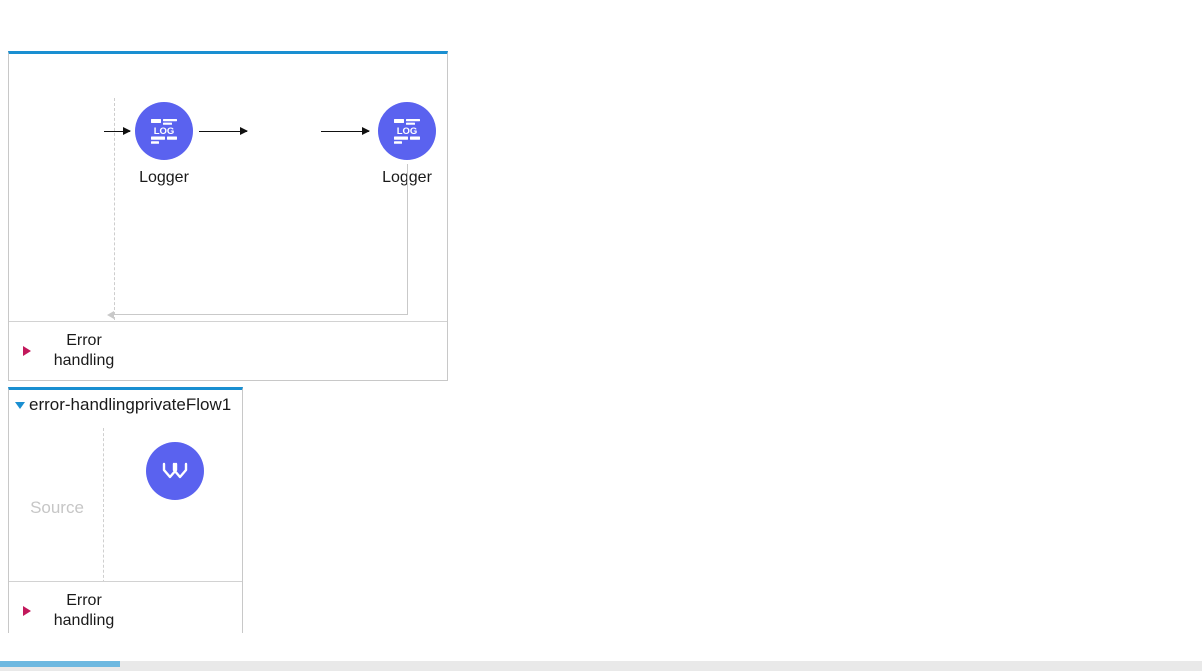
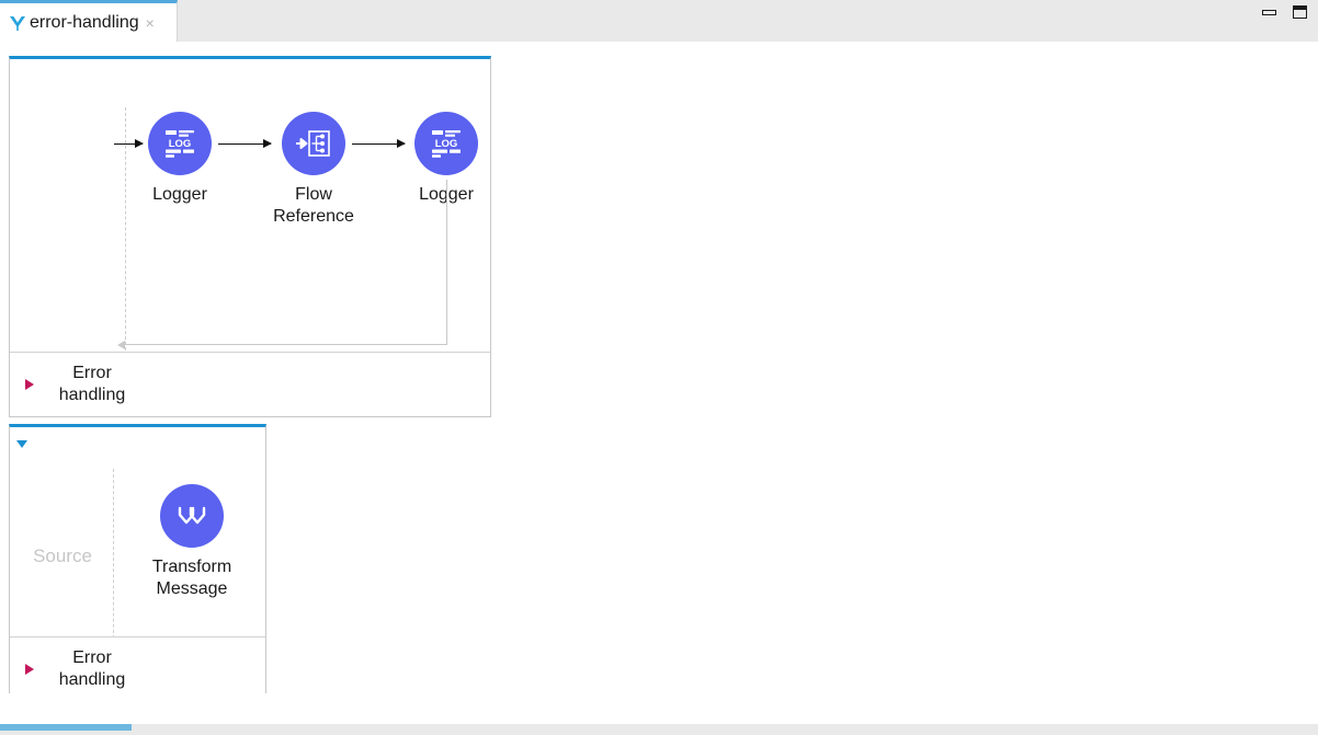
+ error-handling
+ ×
  LOG
  Logger
+ Flow
+ Reference
  LOG
  Logger
  Error
  handling
- error-handlingprivateFlow1
  Source
+ Transform
+ Message
  Error
  handling
